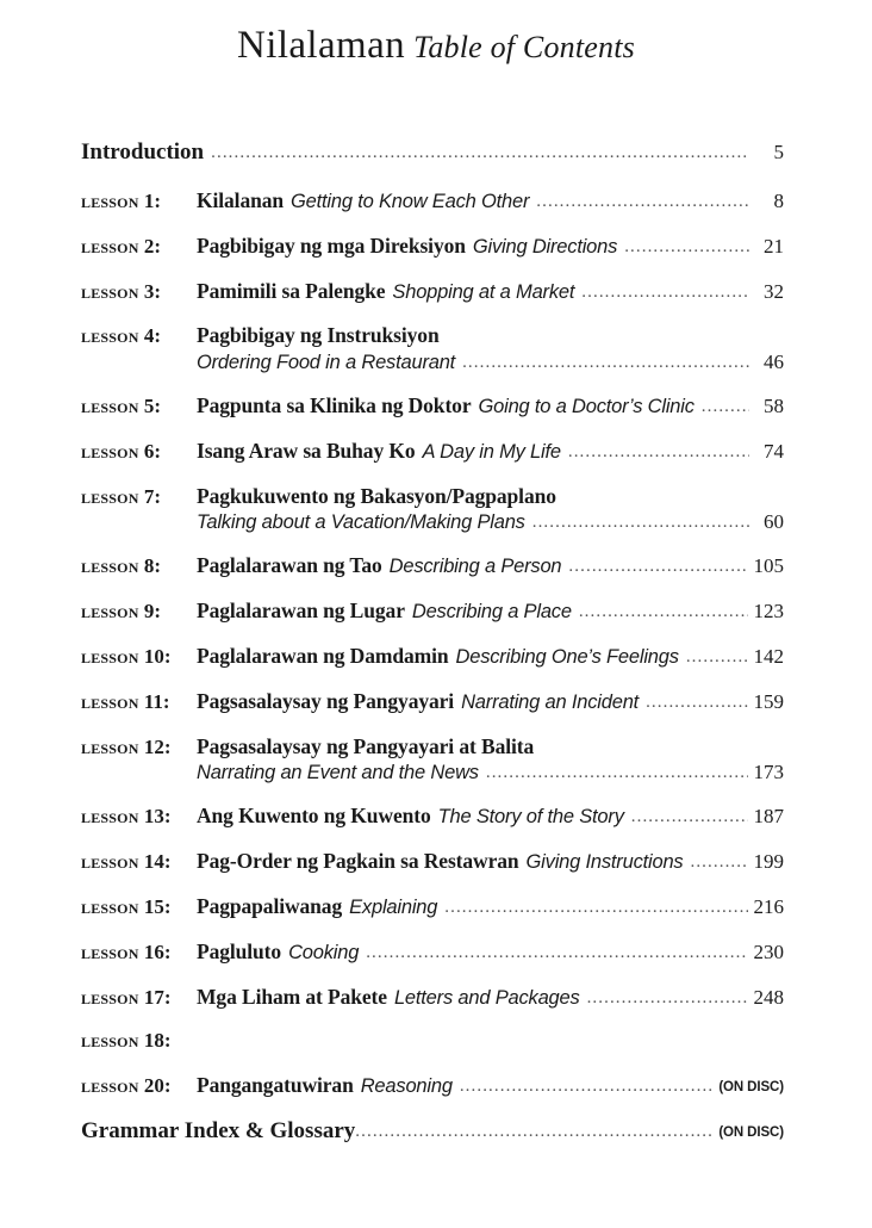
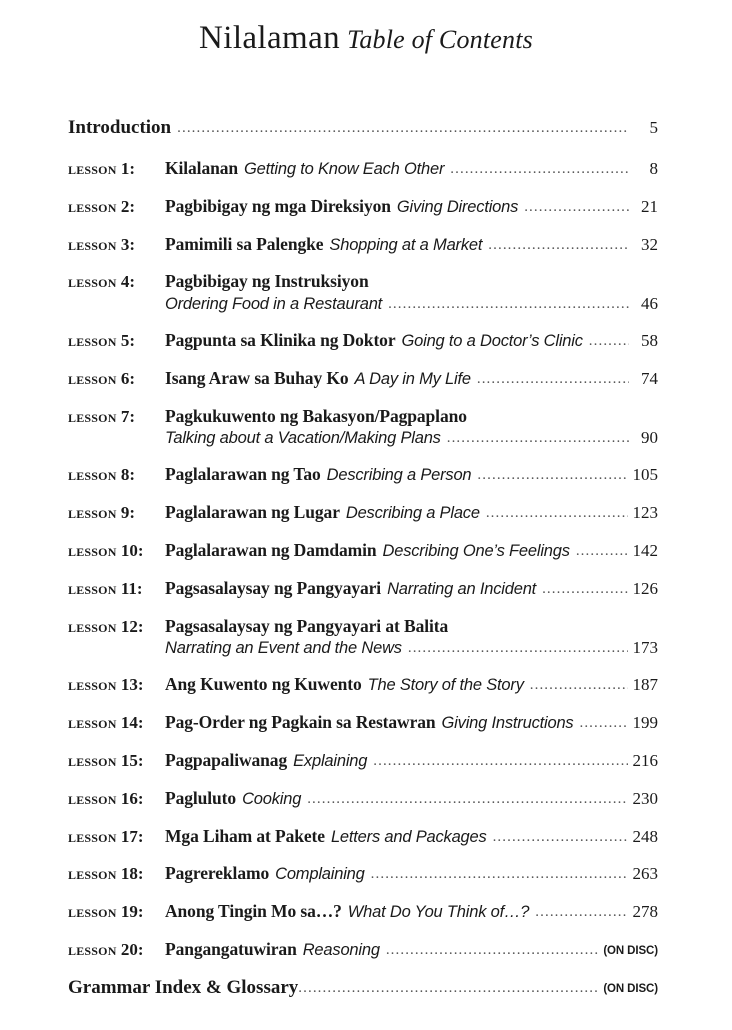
  Nilalaman Table of Contents
  Introduction
  5
  lesson 1:
  Kilalanan
  Getting to Know Each Other
  8
  lesson 2:
  Pagbibigay ng mga Direksiyon
  Giving Directions
  21
  lesson 3:
  Pamimili sa Palengke
  Shopping at a Market
  32
  lesson 4:
  Pagbibigay ng Instruksiyon
  Ordering Food in a Restaurant
  46
  lesson 5:
  Pagpunta sa Klinika ng Doktor
  Going to a Doctor’s Clinic
  58
  lesson 6:
  Isang Araw sa Buhay Ko
  A Day in My Life
  74
  lesson 7:
  Pagkukuwento ng Bakasyon/Pagpaplano
  Talking about a Vacation/Making Plans
- 60
+ 90
  lesson 8:
  Paglalarawan ng Tao
  Describing a Person
  105
  lesson 9:
  Paglalarawan ng Lugar
  Describing a Place
  123
  lesson 10:
  Paglalarawan ng Damdamin
  Describing One’s Feelings
  142
  lesson 11:
  Pagsasalaysay ng Pangyayari
  Narrating an Incident
- 159
+ 126
  lesson 12:
  Pagsasalaysay ng Pangyayari at Balita
  Narrating an Event and the News
  173
  lesson 13:
  Ang Kuwento ng Kuwento
  The Story of the Story
  187
  lesson 14:
  Pag-Order ng Pagkain sa Restawran
  Giving Instructions
  199
  lesson 15:
  Pagpapaliwanag
  Explaining
  216
  lesson 16:
  Pagluluto
  Cooking
  230
  lesson 17:
  Mga Liham at Pakete
  Letters and Packages
  248
  lesson 18:
+ Pagrereklamo
+ Complaining
+ 263
+ lesson 19:
+ Anong Tingin Mo sa…?
+ What Do You Think of…?
+ 278
  lesson 20:
  Pangangatuwiran
  Reasoning
  (ON DISC)
  Grammar Index & Glossary
  (ON DISC)
